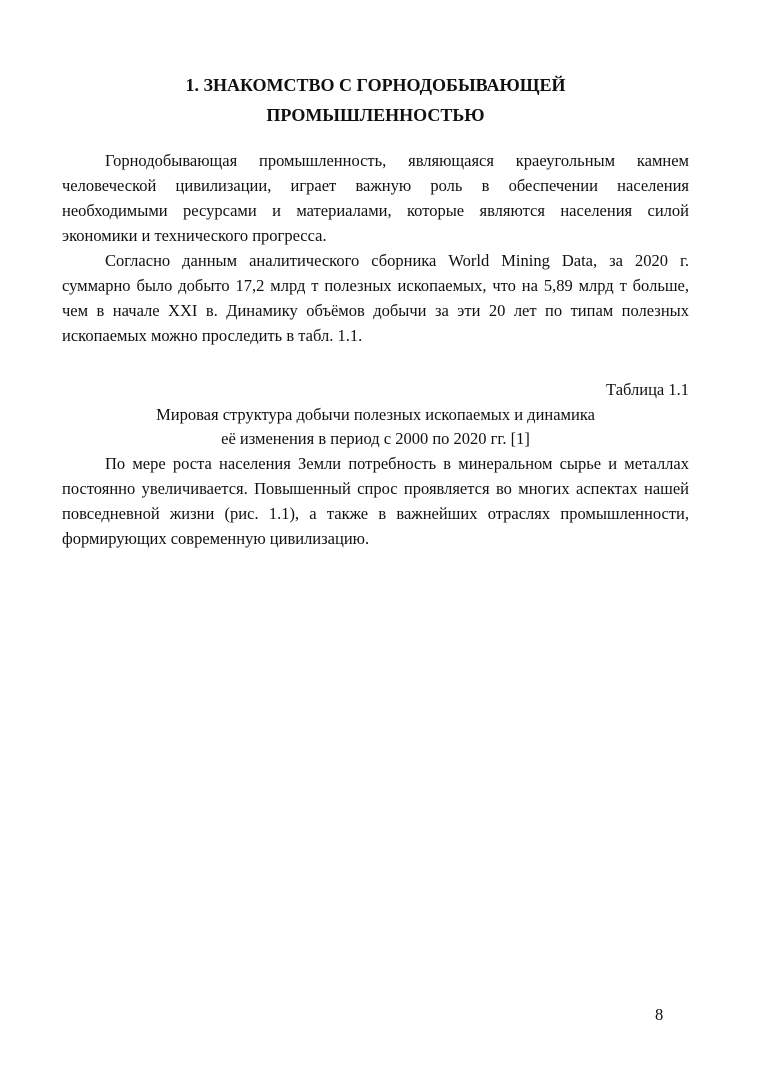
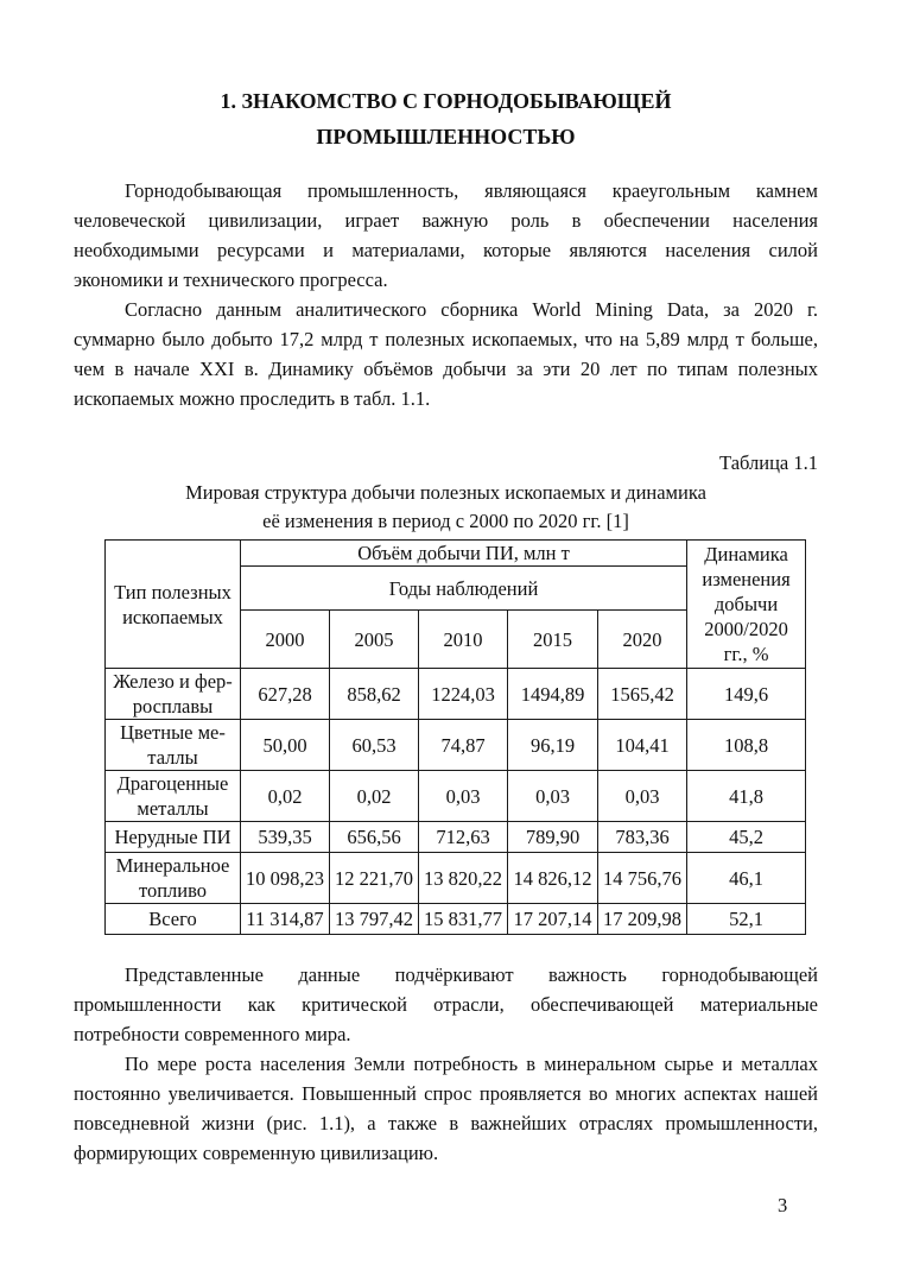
  1. ЗНАКОМСТВО С ГОРНОДОБЫВАЮЩЕЙ
  ПРОМЫШЛЕННОСТЬЮ
  Горнодобывающая промышленность, являющаяся краеугольным камнем человеческой цивилизации, играет важную роль в обеспечении населения необходимыми ресурсами и материалами, которые являются населения силой экономики и технического прогресса.
  Согласно данным аналитического сборника World Mining Data, за 2020 г. суммарно было добыто 17,2 млрд т полезных ископаемых, что на 5,89 млрд т больше, чем в начале XXI в. Динамику объёмов добычи за эти 20 лет по типам полезных ископаемых можно проследить в табл. 1.1.
  Таблица 1.1
  Мировая структура добычи полезных ископаемых и динамика
  её изменения в период с 2000 по 2020 гг. [1]
+ Тип полезных ископаемых	Объём добычи ПИ, млн т	Динамика изменения добычи 2000/2020 гг., %
+ Годы наблюдений
+ 2000	2005	2010	2015	2020
+ Железо и фер- росплавы	627,28	858,62	1224,03	1494,89	1565,42	149,6
+ Цветные ме- таллы	50,00	60,53	74,87	96,19	104,41	108,8
+ Драгоценные металлы	0,02	0,02	0,03	0,03	0,03	41,8
+ Нерудные ПИ	539,35	656,56	712,63	789,90	783,36	45,2
+ Минеральное топливо	10 098,23	12 221,70	13 820,22	14 826,12	14 756,76	46,1
+ Всего	11 314,87	13 797,42	15 831,77	17 207,14	17 209,98	52,1
+ Представленные данные подчёркивают важность горнодобывающей промышленности как критической отрасли, обеспечивающей материальные потребности современного мира.
  По мере роста населения Земли потребность в минеральном сырье и металлах постоянно увеличивается. Повышенный спрос проявляется во многих аспектах нашей повседневной жизни (рис. 1.1), а также в важнейших отраслях промышленности, формирующих современную цивилизацию.
- 8
+ 3
